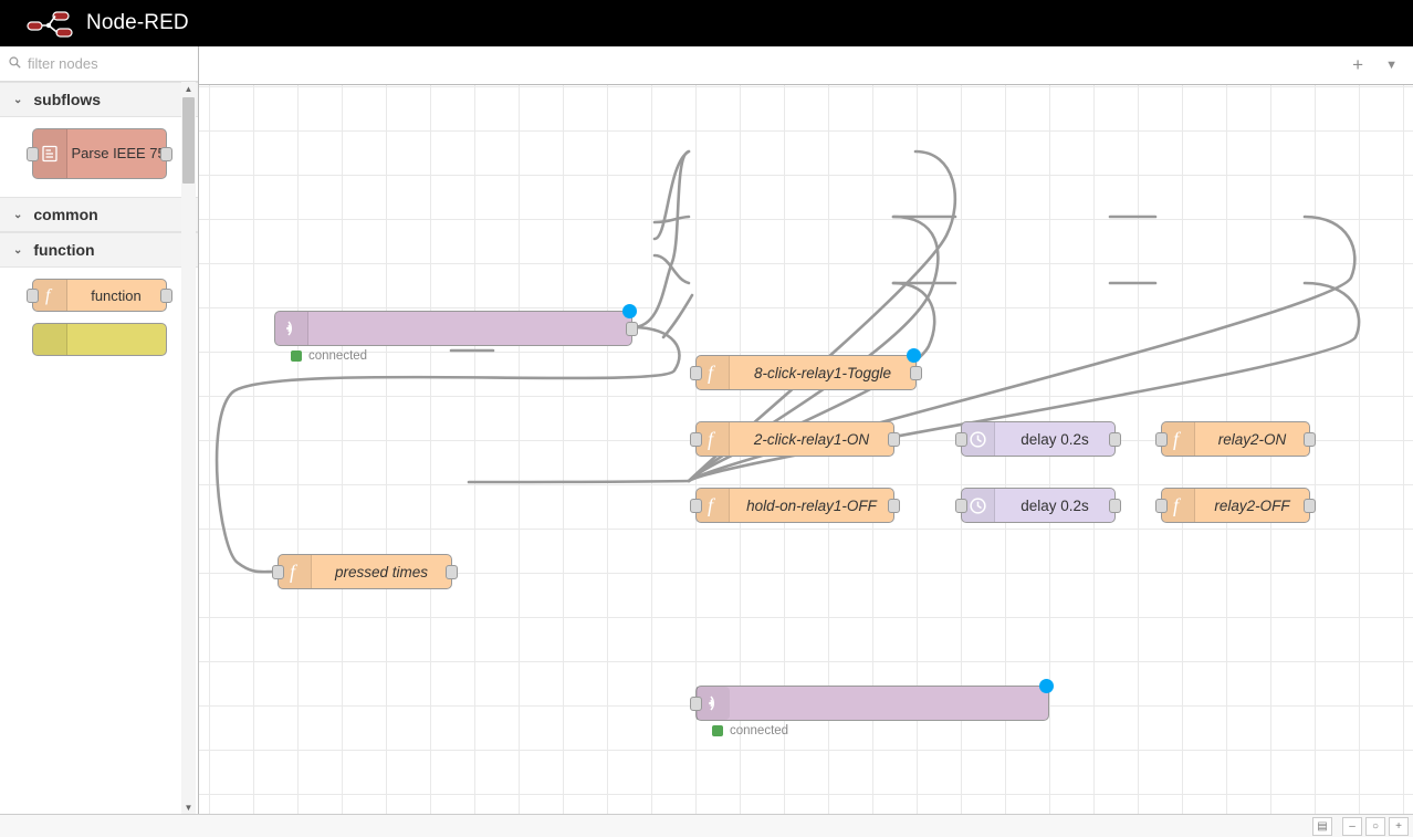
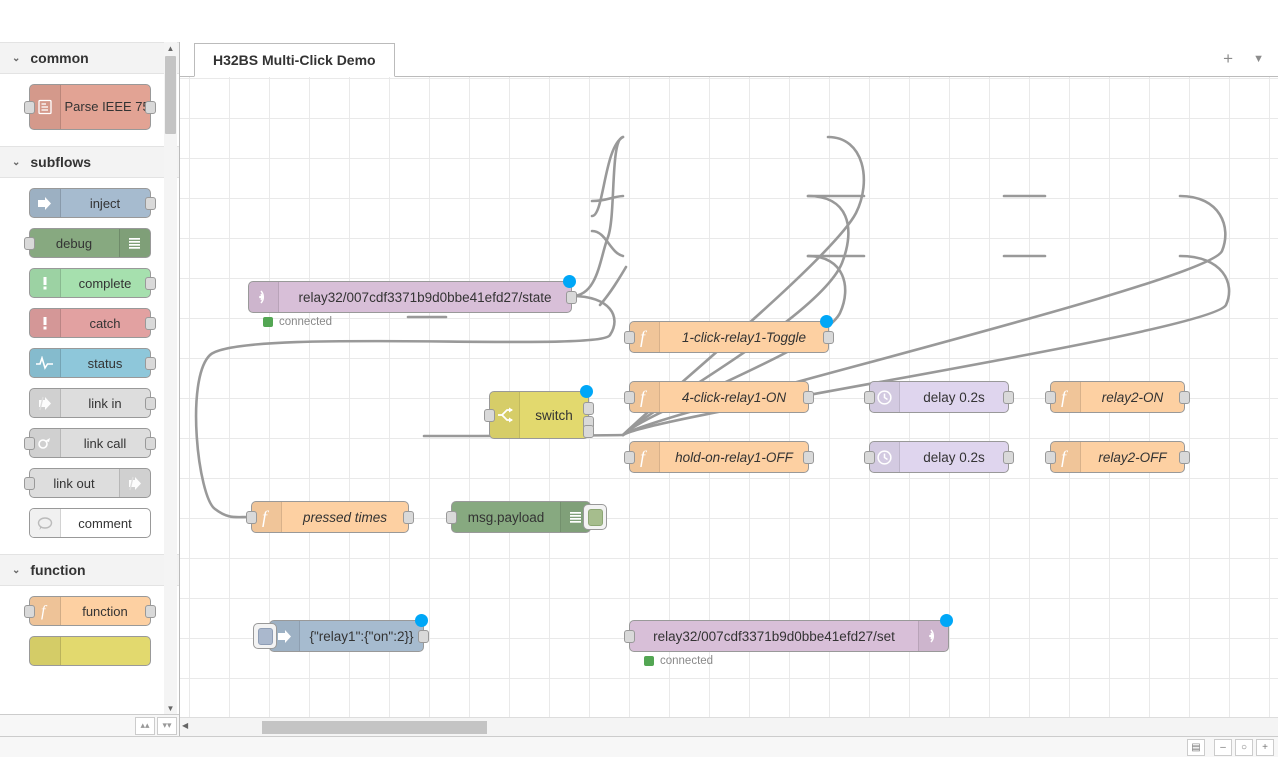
- Node-RED
- filter nodes
  ⌄
- subflows
+ common
  Parse IEEE 7
  ⌄
- common
+ subflows
+ inject
+ debug
+ complete
+ catch
+ status
+ link in
+ link call
+ link out
+ comment
  ⌄
  function
  f
  function
  ▲
  ▼
+ ▴▴
+ ▾▾
+ H32BS Multi-Click Demo
  +
  ▼
+ relay32/007cdf3371b9d0bbe41efd27/state
  connected
  f
- 8-click-relay1-Toggle
+ 1-click-relay1-Toggle
+ switch
  f
- 2-click-relay1-ON
+ 4-click-relay1-ON
  f
  hold-on-relay1-OFF
  delay 0.2s
  delay 0.2s
  f
  relay2-ON
  f
  relay2-OFF
  f
  pressed times
+ msg.payload
+ {"relay1":{"on":2}}
+ relay32/007cdf3371b9d0bbe41efd27/set
  connected
+ ◀
  ▤
  –
  ○
  +
